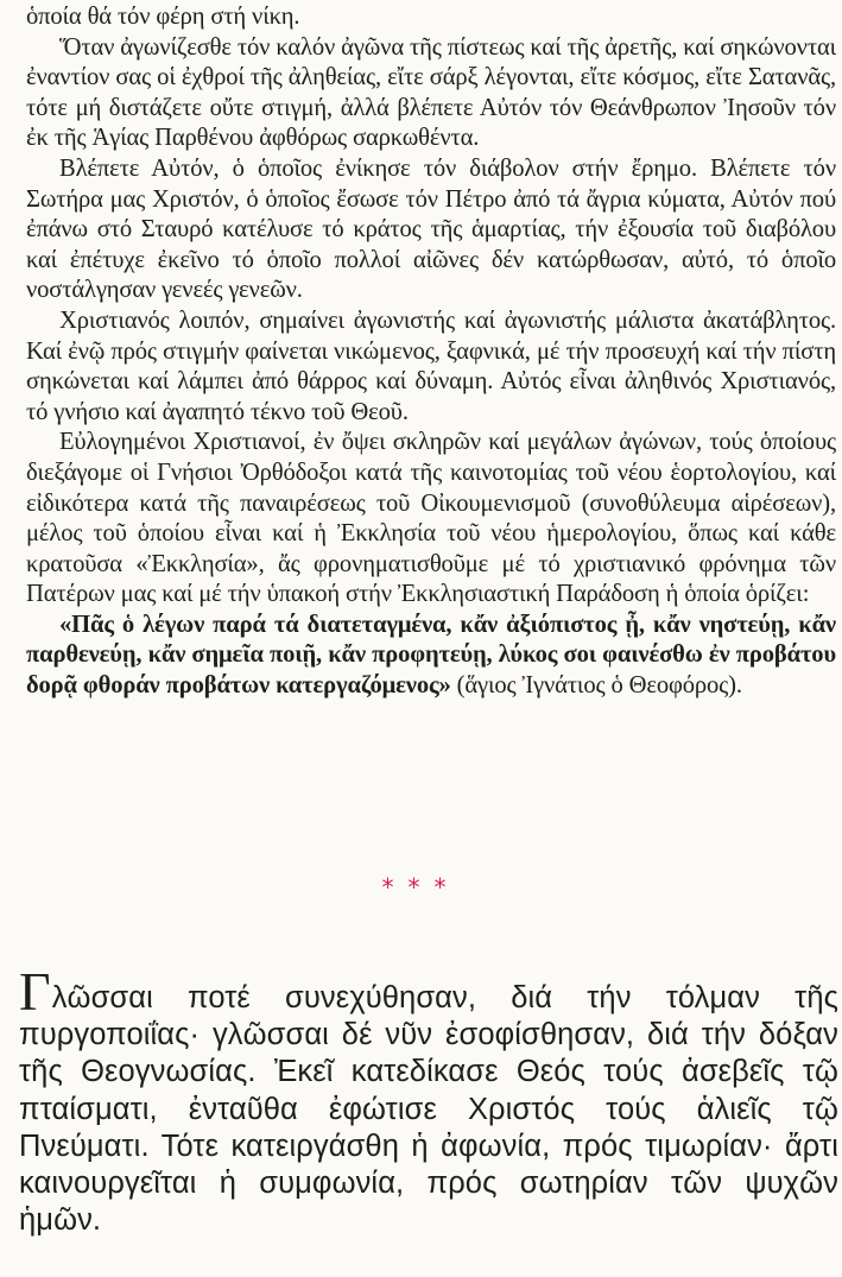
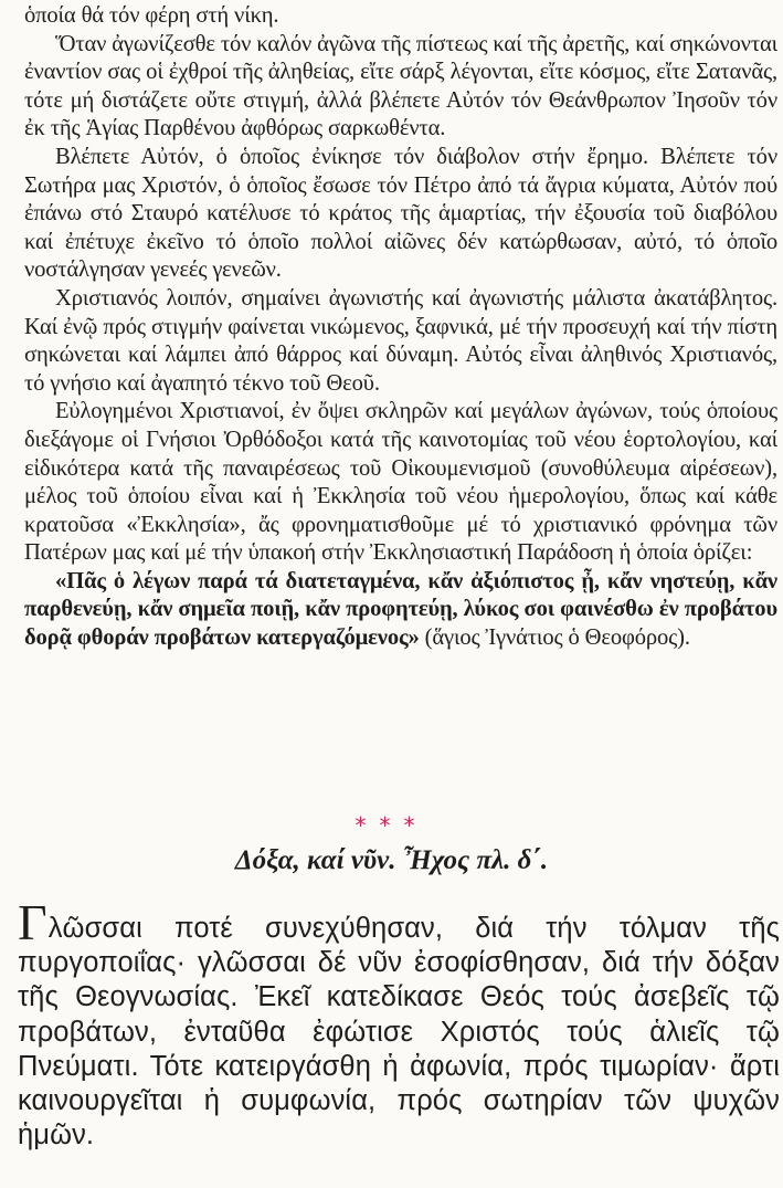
  ὁποία θά τόν φέρη στή νίκη.
  Ὅταν ἀγωνίζεσθε τόν καλόν ἀγῶνα τῆς πίστεως καί τῆς ἀρετῆς, καί σηκώνονται ἐναντίον σας οἱ ἐχθροί τῆς ἀληθείας, εἴτε σάρξ λέγονται, εἴτε κόσμος, εἴτε Σατανᾶς, τότε μή διστάζετε οὔτε στιγμή, ἀλλά βλέπετε Αὐτόν τόν Θεάνθρωπον Ἰησοῦν τόν ἐκ τῆς Ἁγίας Παρθένου ἀφθόρως σαρκωθέντα.
  Βλέπετε Αὐτόν, ὁ ὁποῖος ἐνίκησε τόν διάβολον στήν ἔρημο. Βλέπετε τόν Σωτήρα μας Χριστόν, ὁ ὁποῖος ἔσωσε τόν Πέτρο ἀπό τά ἄγρια κύματα, Αὐτόν πού ἐπάνω στό Σταυρό κατέλυσε τό κράτος τῆς ἁμαρτίας, τήν ἐξουσία τοῦ διαβόλου καί ἐπέτυχε ἐκεῖνο τό ὁποῖο πολλοί αἰῶνες δέν κατώρθωσαν, αὐτό, τό ὁποῖο νοστάλγησαν γενεές γενεῶν.
  Χριστιανός λοιπόν, σημαίνει ἀγωνιστής καί ἀγωνιστής μάλιστα ἀκατάβλητος. Καί ἐνῷ πρός στιγμήν φαίνεται νικώμενος, ξαφνικά, μέ τήν προσευχή καί τήν πίστη σηκώνεται καί λάμπει ἀπό θάρρος καί δύναμη. Αὐτός εἶναι ἀληθινός Χριστιανός, τό γνήσιο καί ἀγαπητό τέκνο τοῦ Θεοῦ.
  Εὐλογημένοι Χριστιανοί, ἐν ὄψει σκληρῶν καί μεγάλων ἀγώνων, τούς ὁποίους διεξάγομε οἱ Γνήσιοι Ὀρθόδοξοι κατά τῆς καινοτομίας τοῦ νέου ἑορτολογίου, καί εἰδικότερα κατά τῆς παναιρέσεως τοῦ Οἰκουμενισμοῦ (συνοθύλευμα αἱρέσεων), μέλος τοῦ ὁποίου εἶναι καί ἡ Ἐκκλησία τοῦ νέου ἡμερολογίου, ὅπως καί κάθε κρατοῦσα «Ἐκκλησία», ἄς φρονηματισθοῦμε μέ τό χριστιανικό φρόνημα τῶν Πατέρων μας καί μέ τήν ὑπακοή στήν Ἐκκλησιαστική Παράδοση ἡ ὁποία ὁρίζει:
  «Πᾶς ὁ λέγων παρά τά διατεταγμένα, κἄν ἀξιόπιστος ᾖ, κἄν νηστεύῃ, κἄν παρθενεύῃ, κἄν σημεῖα ποιῇ, κἄν προφητεύῃ, λύκος σοι φαινέσθω ἐν προβάτου δορᾷ φθοράν προβάτων κατεργαζόμενος» (ἅγιος Ἰγνάτιος ὁ Θεοφόρος).
  ***
+ Δόξα, καί νῦν. Ἦχος πλ. δ΄.
- Γλῶσσαι ποτέ συνεχύθησαν, διά τήν τόλμαν τῆς πυργοποιΐας· γλῶσσαι δέ νῦν ἐσοφίσθησαν, διά τήν δόξαν τῆς Θεογνωσίας. Ἐκεῖ κατεδίκασε Θεός τούς ἀσεβεῖς τῷ πταίσματι, ἐνταῦθα ἐφώτισε Χριστός τούς ἁλιεῖς τῷ Πνεύματι. Τότε κατειργάσθη ἡ ἀφωνία, πρός τιμωρίαν· ἄρτι καινουργεῖται ἡ συμφωνία, πρός σωτηρίαν τῶν ψυχῶν ἡμῶν.
+ Γλῶσσαι ποτέ συνεχύθησαν, διά τήν τόλμαν τῆς πυργοποιΐας· γλῶσσαι δέ νῦν ἐσοφίσθησαν, διά τήν δόξαν τῆς Θεογνωσίας. Ἐκεῖ κατεδίκασε Θεός τούς ἀσεβεῖς τῷ προβάτων, ἐνταῦθα ἐφώτισε Χριστός τούς ἁλιεῖς τῷ Πνεύματι. Τότε κατειργάσθη ἡ ἀφωνία, πρός τιμωρίαν· ἄρτι καινουργεῖται ἡ συμφωνία, πρός σωτηρίαν τῶν ψυχῶν ἡμῶν.
